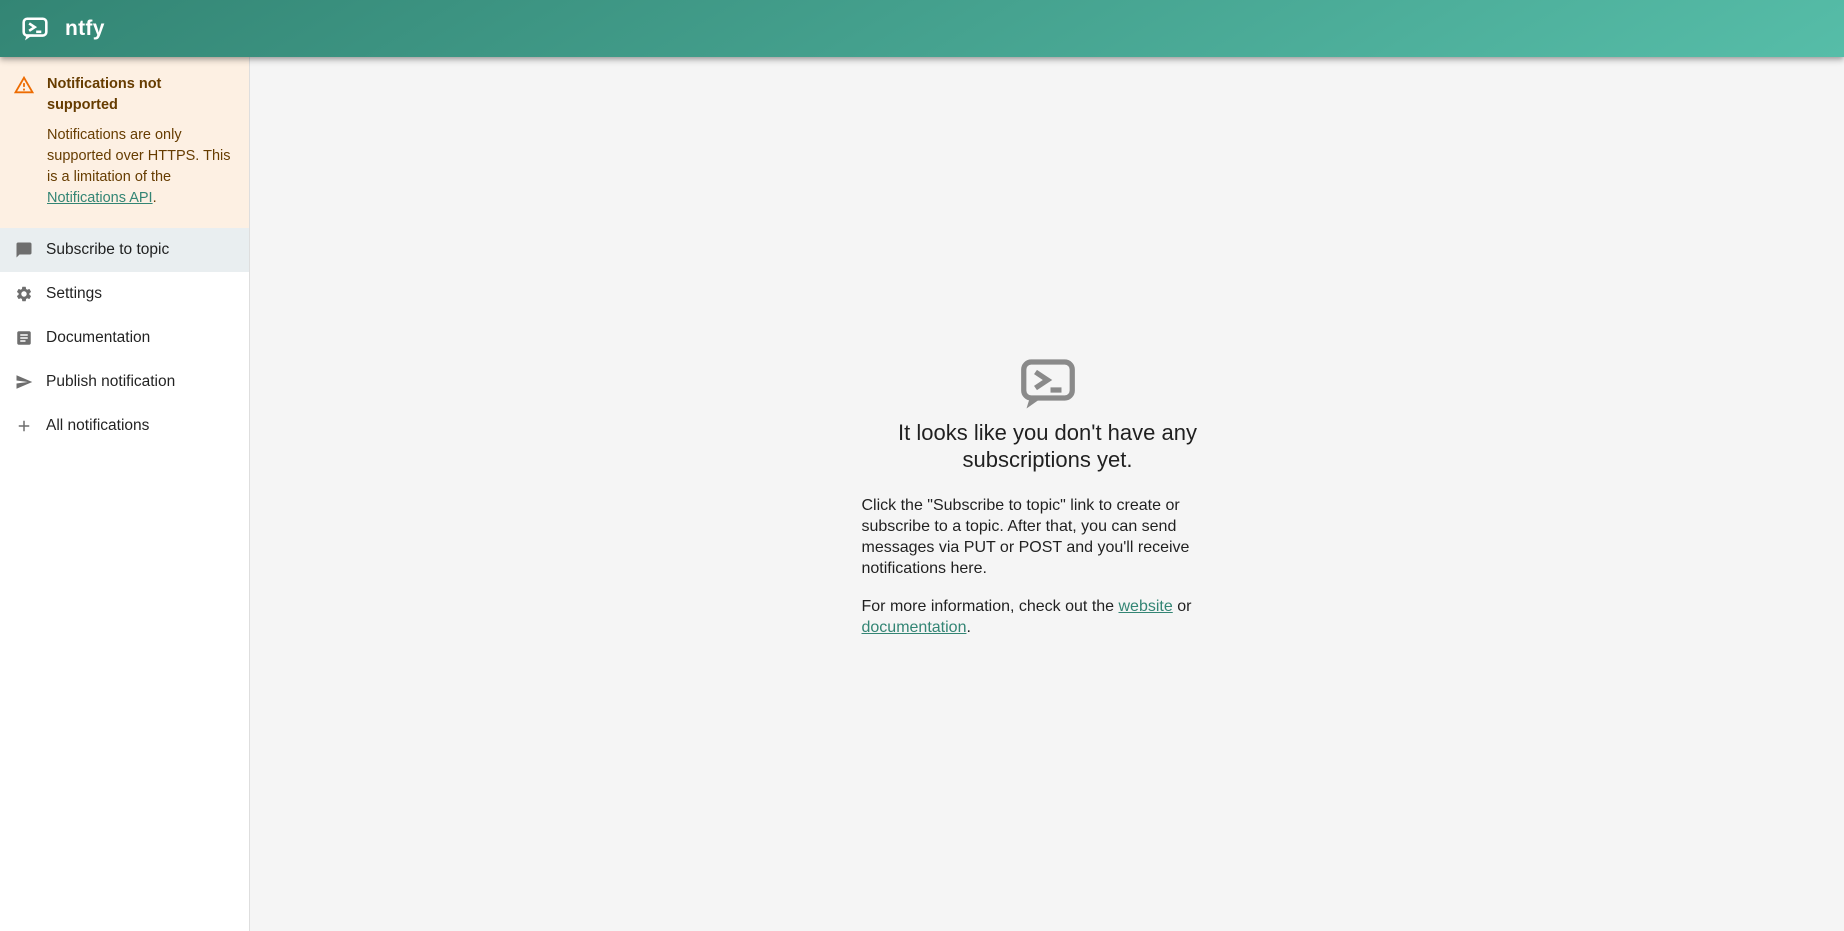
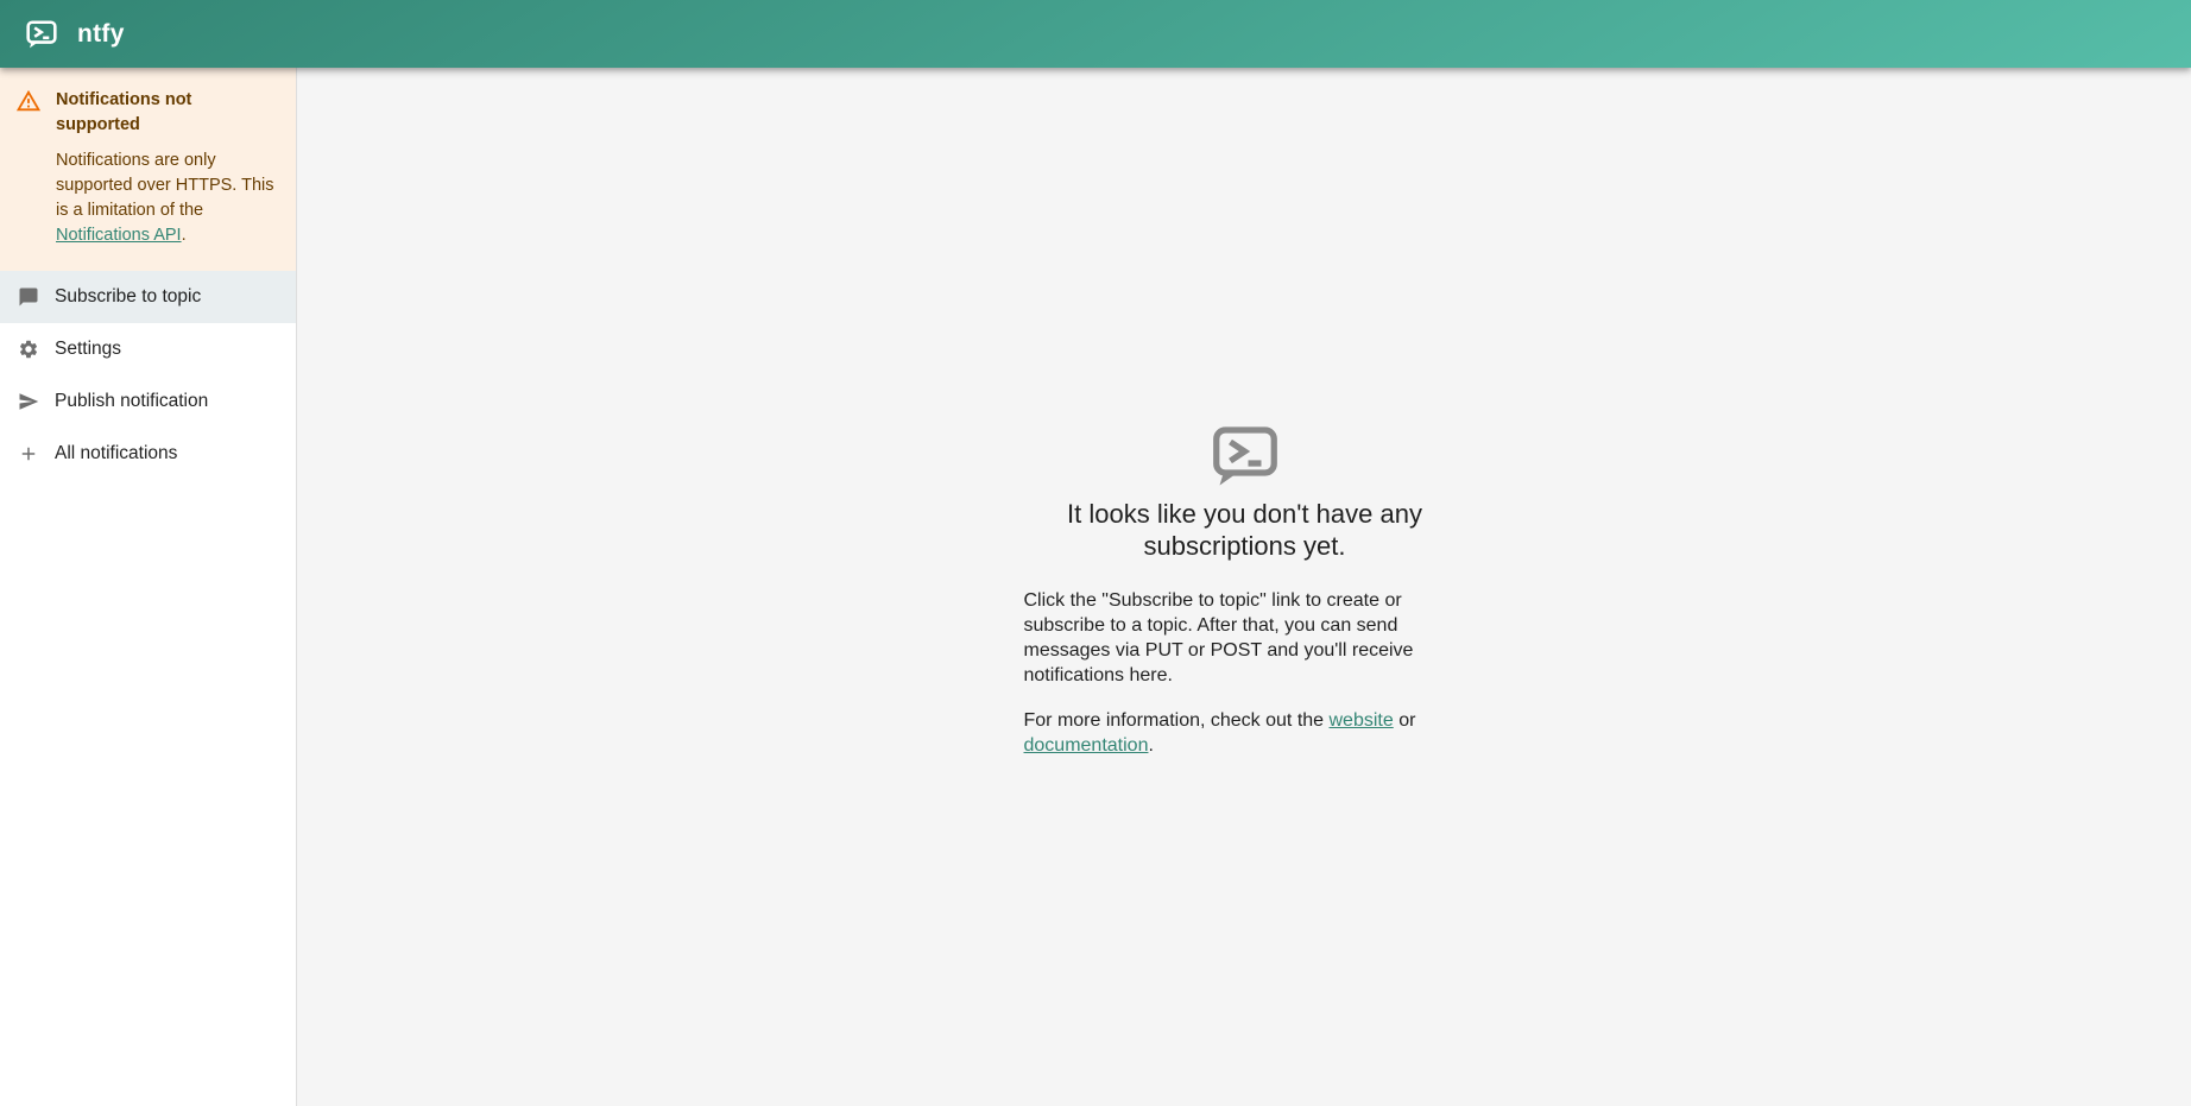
  ntfy
  Notifications not supported
  Notifications are only
  supported over HTTPS. This
  is a limitation of the
  Notifications API.
  Subscribe to topic
  Settings
- Documentation
  Publish notification
  All notifications
  It looks like you don't have any
  subscriptions yet.
  Click the "Subscribe to topic" link to create or
  subscribe to a topic. After that, you can send
  messages via PUT or POST and you'll receive
  notifications here.
  For more information, check out the website or
  documentation.
